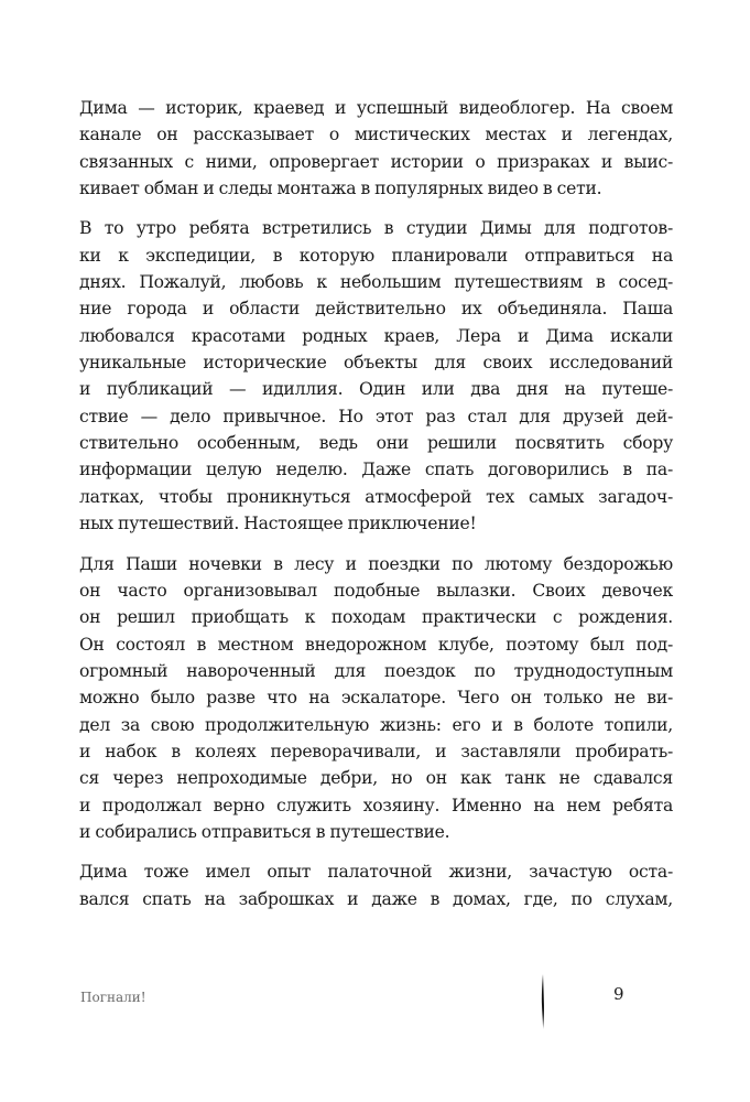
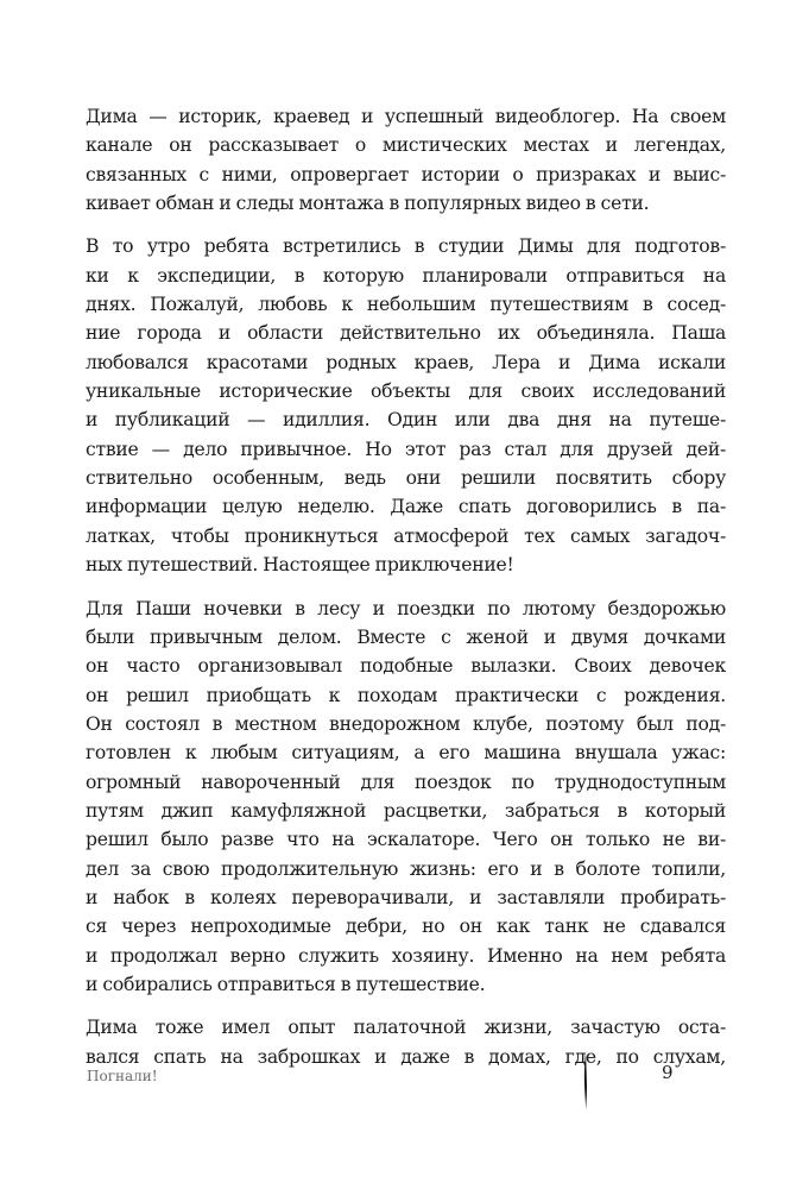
  Дима — историк, краевед и успешный видеоблогер. На своем
  канале он рассказывает о мистических местах и легендах,
  связанных с ними, опровергает истории о призраках и выис-
  кивает обман и следы монтажа в популярных видео в сети.
  В то утро ребята встретились в студии Димы для подготов-
  ки к экспедиции, в которую планировали отправиться на
  днях. Пожалуй, любовь к небольшим путешествиям в сосед-
  ние города и области действительно их объединяла. Паша
  любовался красотами родных краев, Лера и Дима искали
  уникальные исторические объекты для своих исследований
  и публикаций — идиллия. Один или два дня на путеше-
  ствие — дело привычное. Но этот раз стал для друзей дей-
  ствительно особенным, ведь они решили посвятить сбору
  информации целую неделю. Даже спать договорились в па-
  латках, чтобы проникнуться атмосферой тех самых загадоч-
  ных путешествий. Настоящее приключение!
  Для Паши ночевки в лесу и поездки по лютому бездорожью
+ были привычным делом. Вместе с женой и двумя дочками
  он часто организовывал подобные вылазки. Своих девочек
  он решил приобщать к походам практически с рождения.
  Он состоял в местном внедорожном клубе, поэтому был под-
+ готовлен к любым ситуациям, а его машина внушала ужас:
  огромный навороченный для поездок по труднодоступным
+ путям джип камуфляжной расцветки, забраться в который
- можно было разве что на эскалаторе. Чего он только не ви-
+ решил было разве что на эскалаторе. Чего он только не ви-
  дел за свою продолжительную жизнь: его и в болоте топили,
  и набок в колеях переворачивали, и заставляли пробирать-
  ся через непроходимые дебри, но он как танк не сдавался
  и продолжал верно служить хозяину. Именно на нем ребята
  и собирались отправиться в путешествие.
  Дима тоже имел опыт палаточной жизни, зачастую оста-
  вался спать на заброшках и даже в домах, где, по слухам,
  Погнали!
  9
